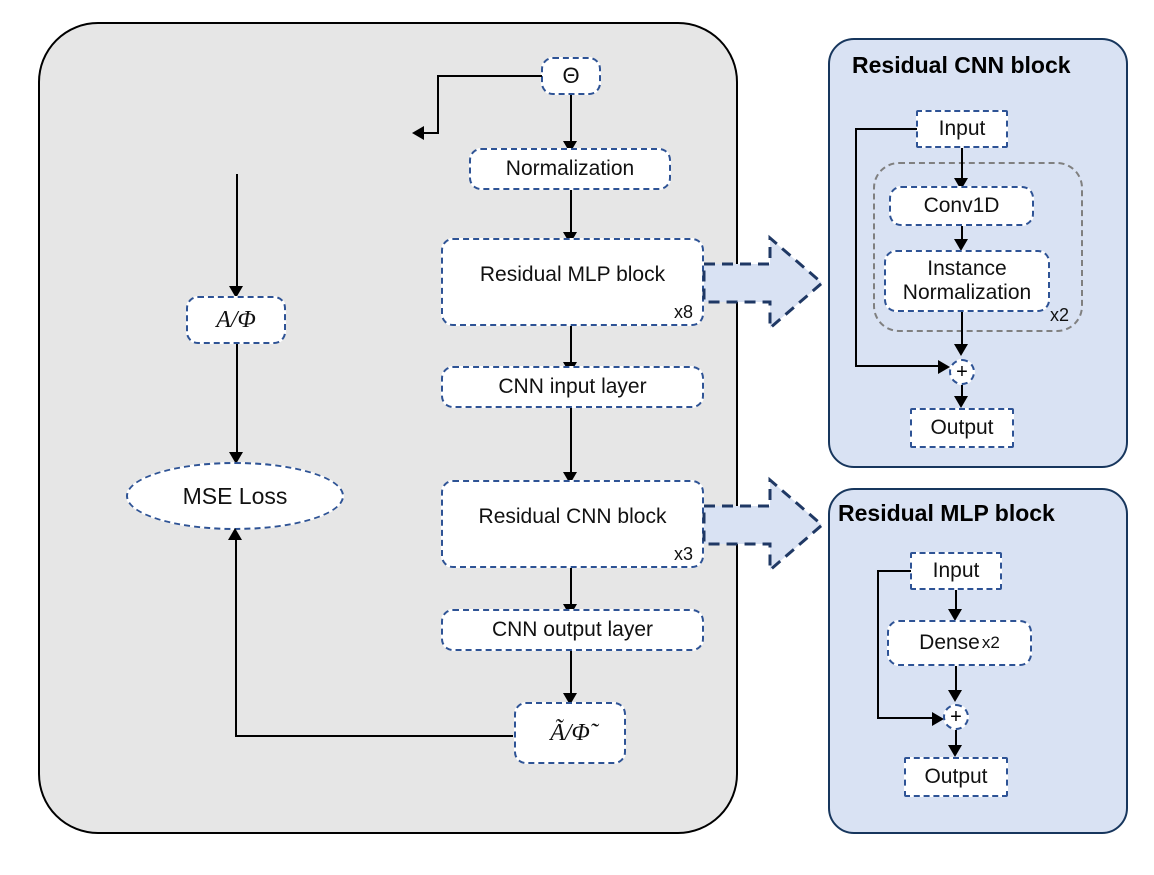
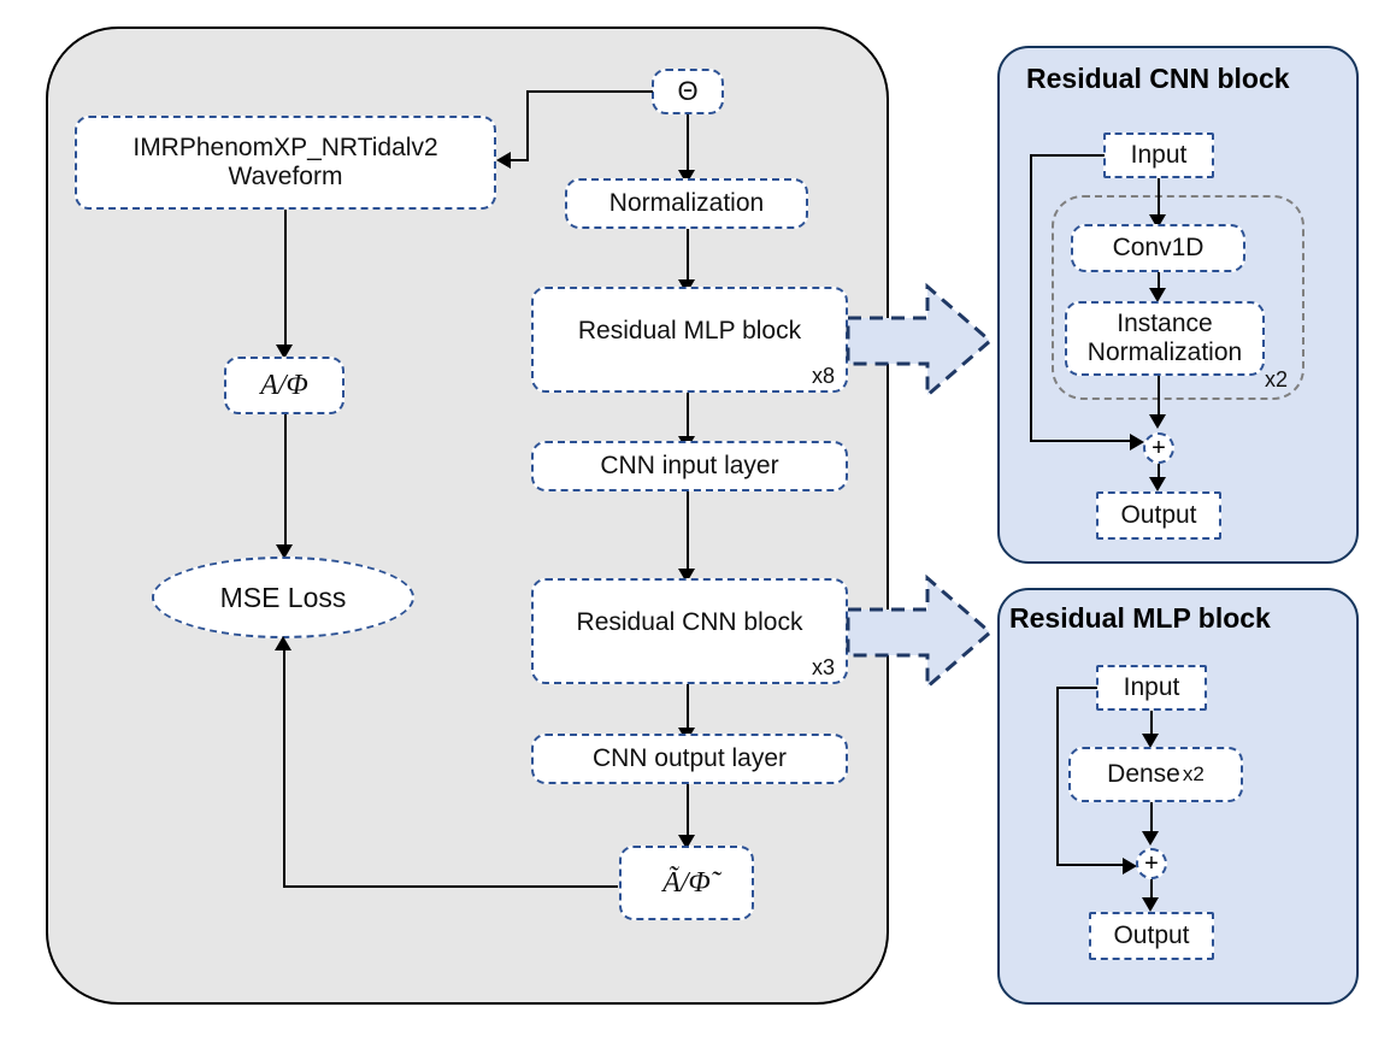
  Θ
+ IMRPhenomXP_NRTidalv2
+ Waveform
  A/Φ
  MSE Loss
  Normalization
  Residual MLP block
  x8
  CNN input layer
  Residual CNN block
  x3
  CNN output layer
  Ã/Φ̃
  Residual CNN block
  x2
  Input
  Conv1D
  Instance
  Normalization
  +
  Output
  Residual MLP block
  Input
  Dense
  x2
  +
  Output
